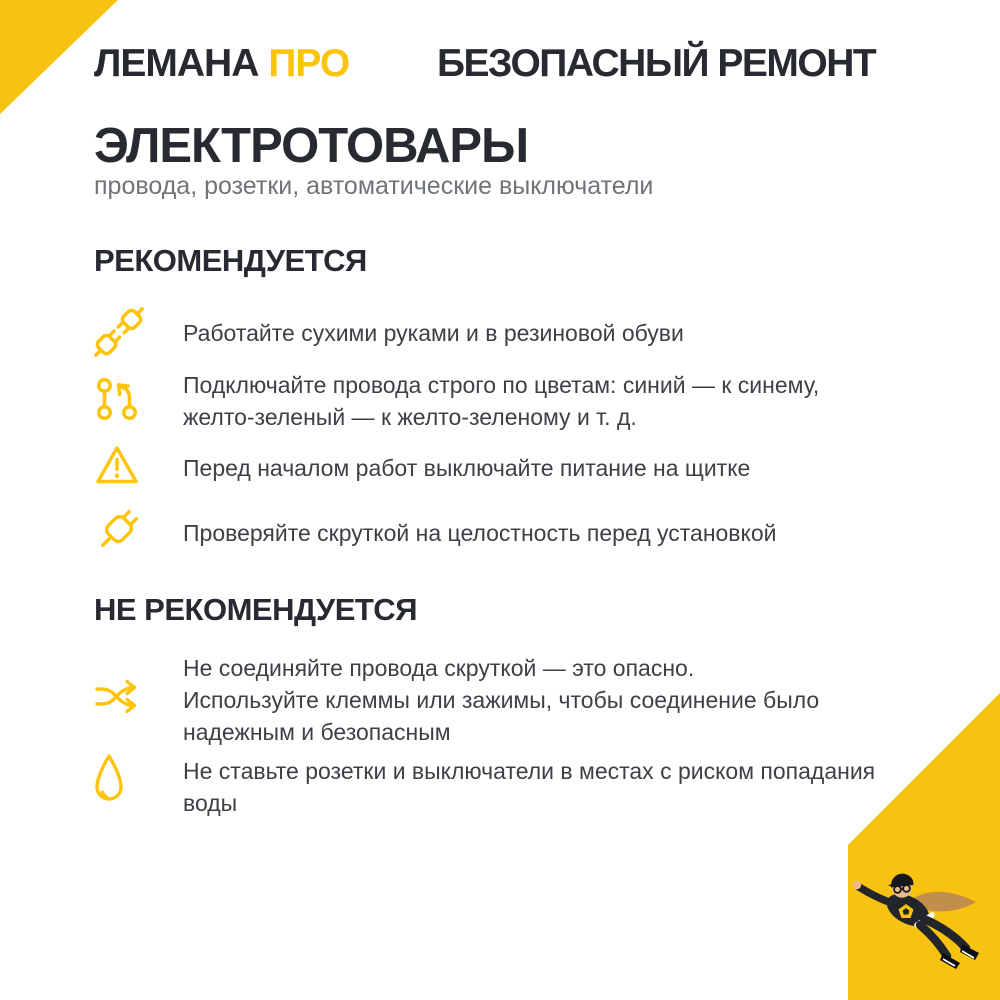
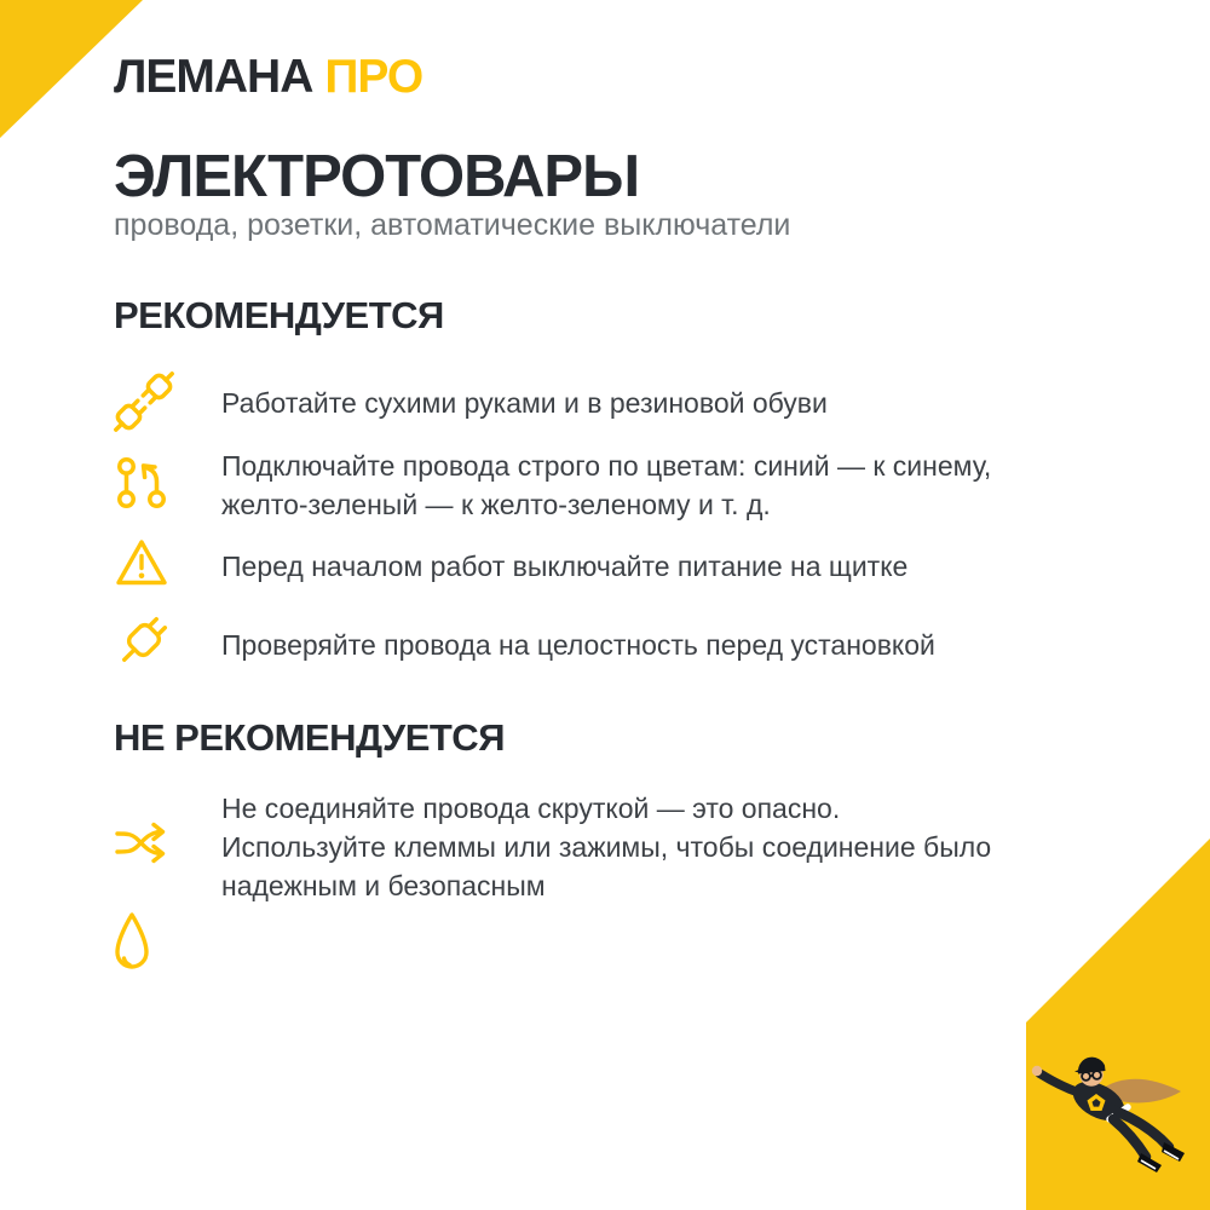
  ЛЕМАНА ПРО
- БЕЗОПАСНЫЙ РЕМОНТ
  ЭЛЕКТРОТОВАРЫ
  провода, розетки, автоматические выключатели
  РЕКОМЕНДУЕТСЯ
  Работайте сухими руками и в резиновой обуви
  Подключайте провода строго по цветам: синий — к синему, желто-зеленый — к желто-зеленому и т. д.
  Перед началом работ выключайте питание на щитке
- Проверяйте скруткой на целостность перед установкой
+ Проверяйте провода на целостность перед установкой
  НЕ РЕКОМЕНДУЕТСЯ
  Не соединяйте провода скруткой — это опасно.
  Используйте клеммы или зажимы, чтобы соединение было надежным и безопасным
- Не ставьте розетки и выключатели в местах с риском попадания воды
